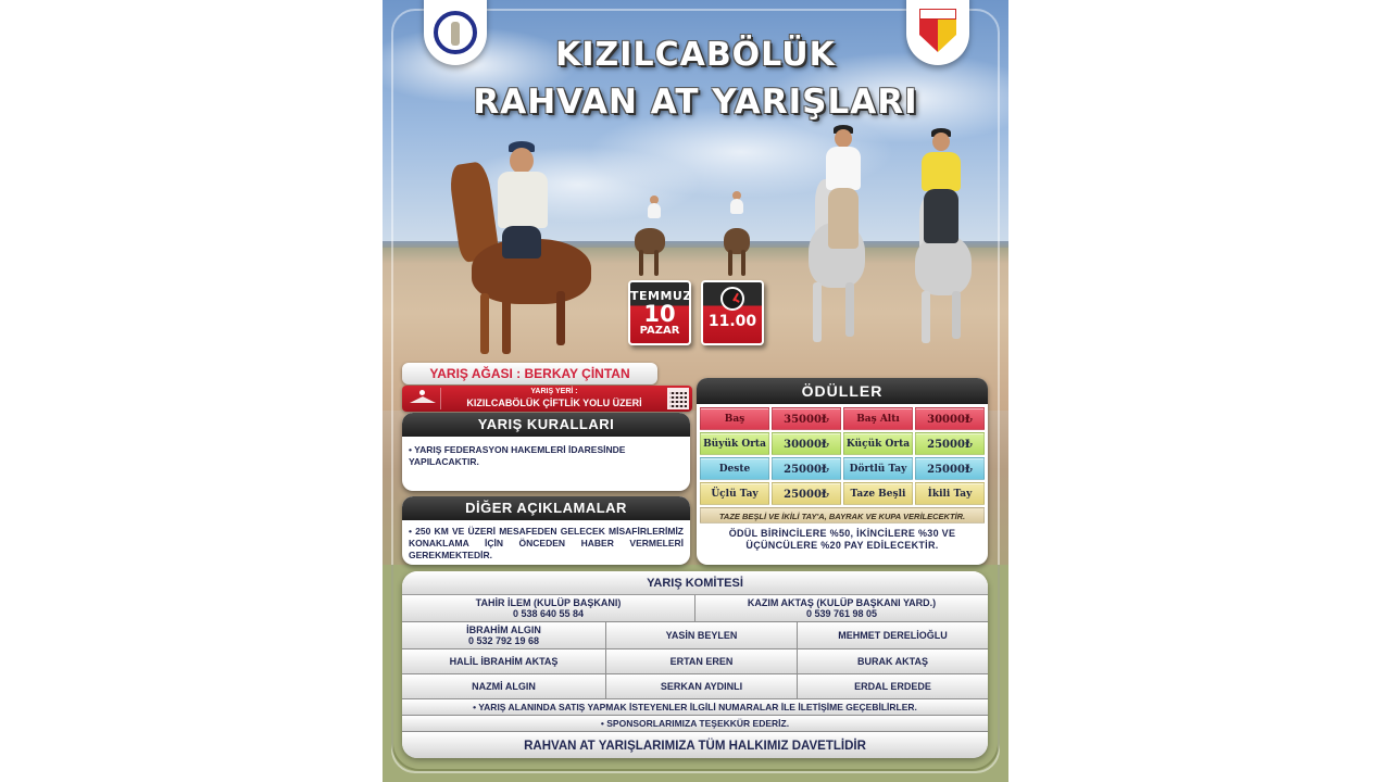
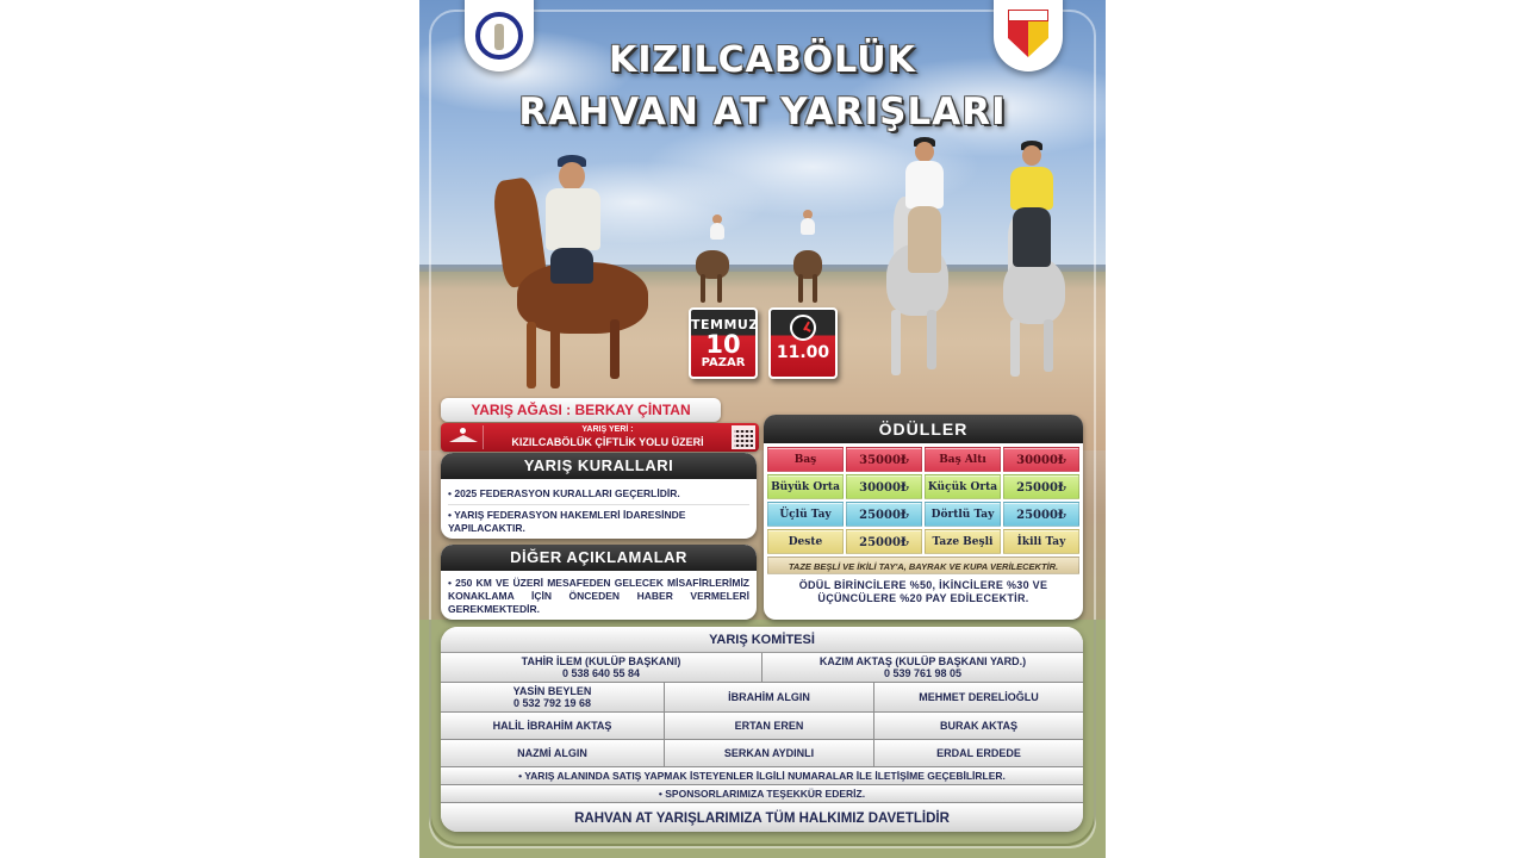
  KIZILCABÖLÜK
  RAHVAN AT YARIŞLARI
  TEMMUZ
  10
  PAZAR
  11.00
  YARIŞ AĞASI : BERKAY ÇİNTAN
  KIZILCABÖLÜK ÇİFTLİK YOLU ÜZERİ
  YARIŞ KURALLARI
+ • 2025 FEDERASYON KURALLARI GEÇERLİDİR.
  • YARIŞ FEDERASYON HAKEMLERİ İDARESİNDE YAPILACAKTIR.
  DİĞER AÇIKLAMALAR
  • 250 KM VE ÜZERİ MESAFEDEN GELECEK MİSAFİRLERİMİZ KONAKLAMA İÇİN ÖNCEDEN HABER VERMELERİ GEREKMEKTEDİR.
  ÖDÜLLER
  Baş
  35000₺
  Baş Altı
  30000₺
  Büyük Orta
  30000₺
  Küçük Orta
  25000₺
- Deste
+ Üçlü Tay
  25000₺
  Dörtlü Tay
  25000₺
- Üçlü Tay
+ Deste
  25000₺
  Taze Beşli
  İkili Tay
  TAZE BEŞLİ VE İKİLİ TAY'A, BAYRAK VE KUPA VERİLECEKTİR.
  ÖDÜL BİRİNCİLERE %50, İKİNCİLERE %30 VE
  ÜÇÜNCÜLERE %20 PAY EDİLECEKTİR.
  YARIŞ KOMİTESİ
  TAHİR İLEM (KULÜP BAŞKANI)
  0 538 640 55 84
  KAZIM AKTAŞ (KULÜP BAŞKANI YARD.)
  0 539 761 98 05
- İBRAHİM ALGIN
+ YASİN BEYLEN
  0 532 792 19 68
- YASİN BEYLEN
+ İBRAHİM ALGIN
  MEHMET DERELİOĞLU
  HALİL İBRAHİM AKTAŞ
  ERTAN EREN
  BURAK AKTAŞ
  NAZMİ ALGIN
  SERKAN AYDINLI
  ERDAL ERDEDE
  • YARIŞ ALANINDA SATIŞ YAPMAK İSTEYENLER İLGİLİ NUMARALAR İLE İLETİŞİME GEÇEBİLİRLER.
  • SPONSORLARIMIZA TEŞEKKÜR EDERİZ.
  RAHVAN AT YARIŞLARIMIZA TÜM HALKIMIZ DAVETLİDİR
